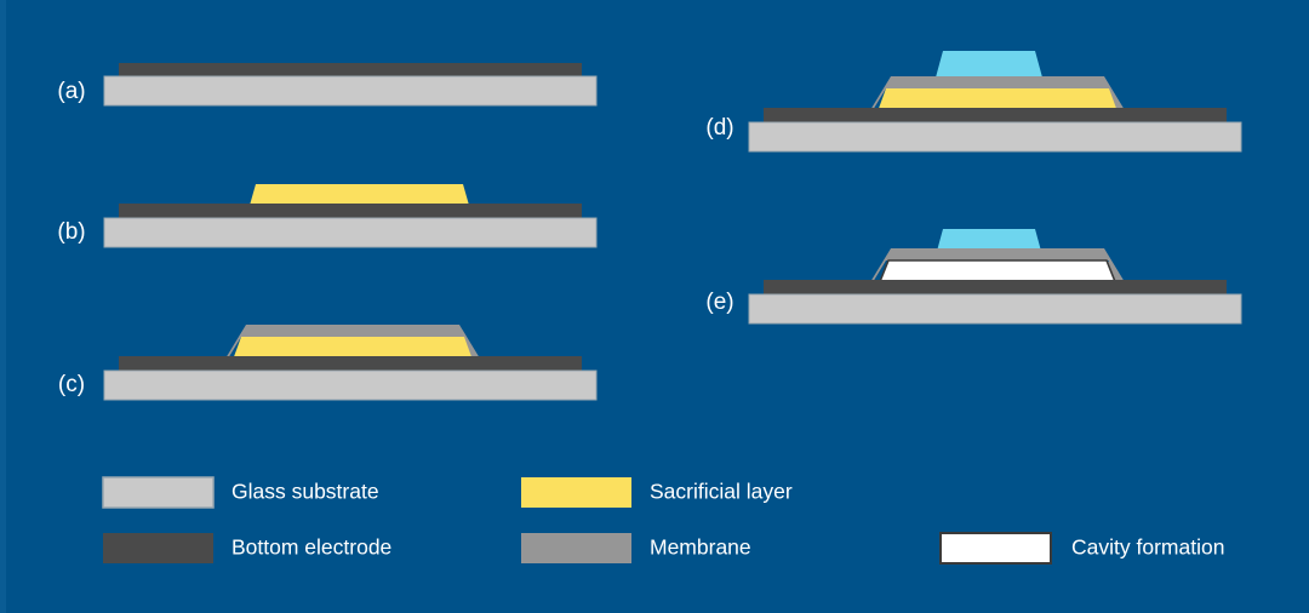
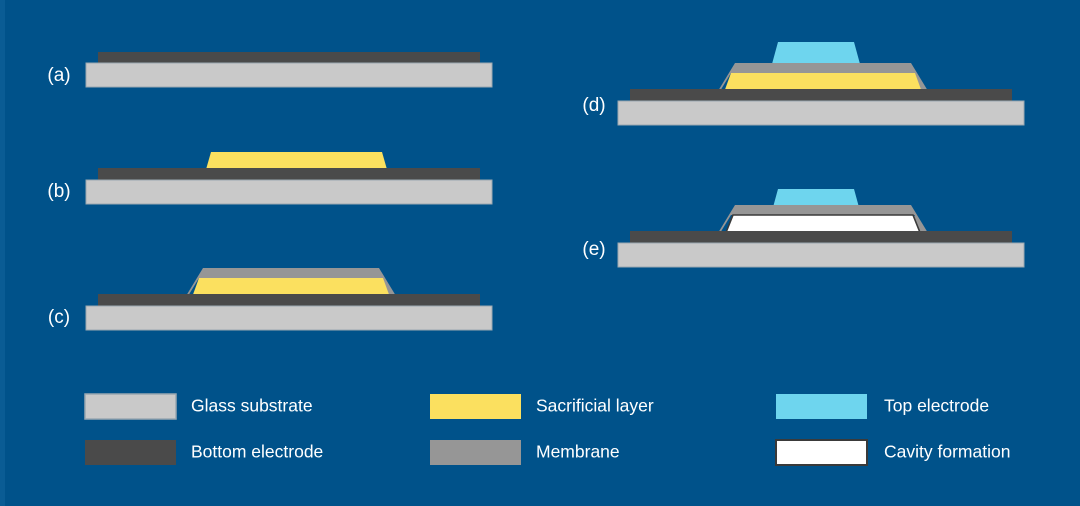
  (a)
  (b)
  (c)
  (d)
  (e)
  Glass substrate
  Bottom electrode
  Sacrificial layer
  Membrane
+ Top electrode
  Cavity formation
